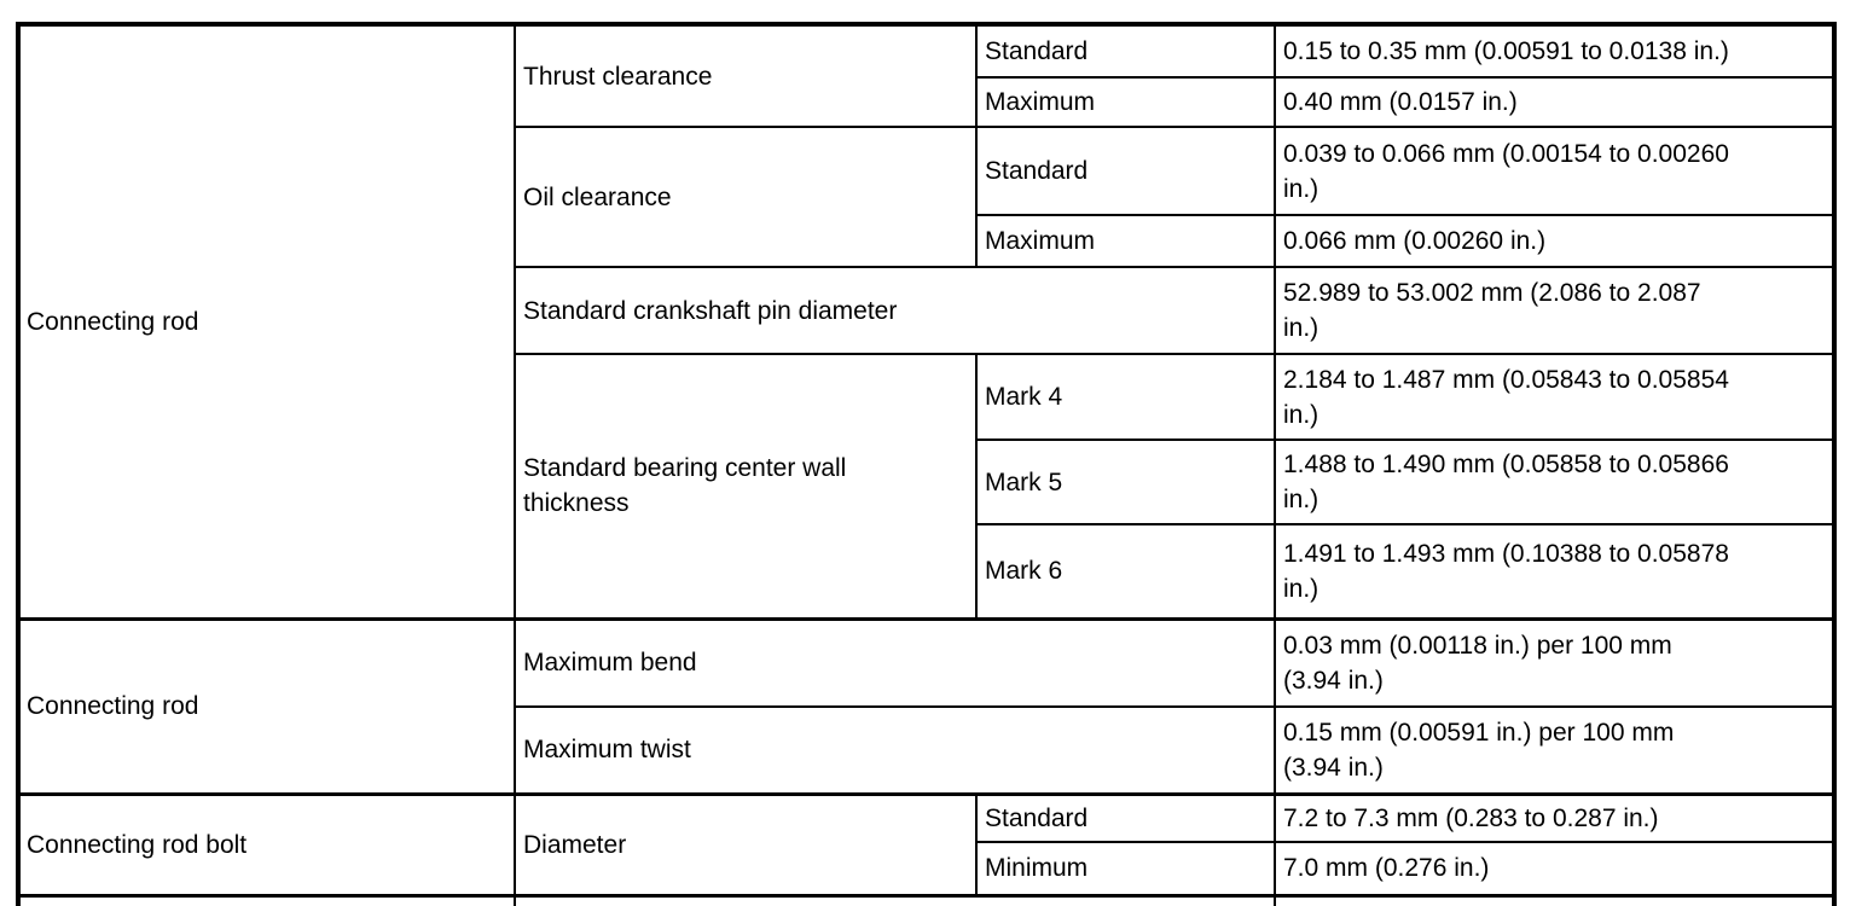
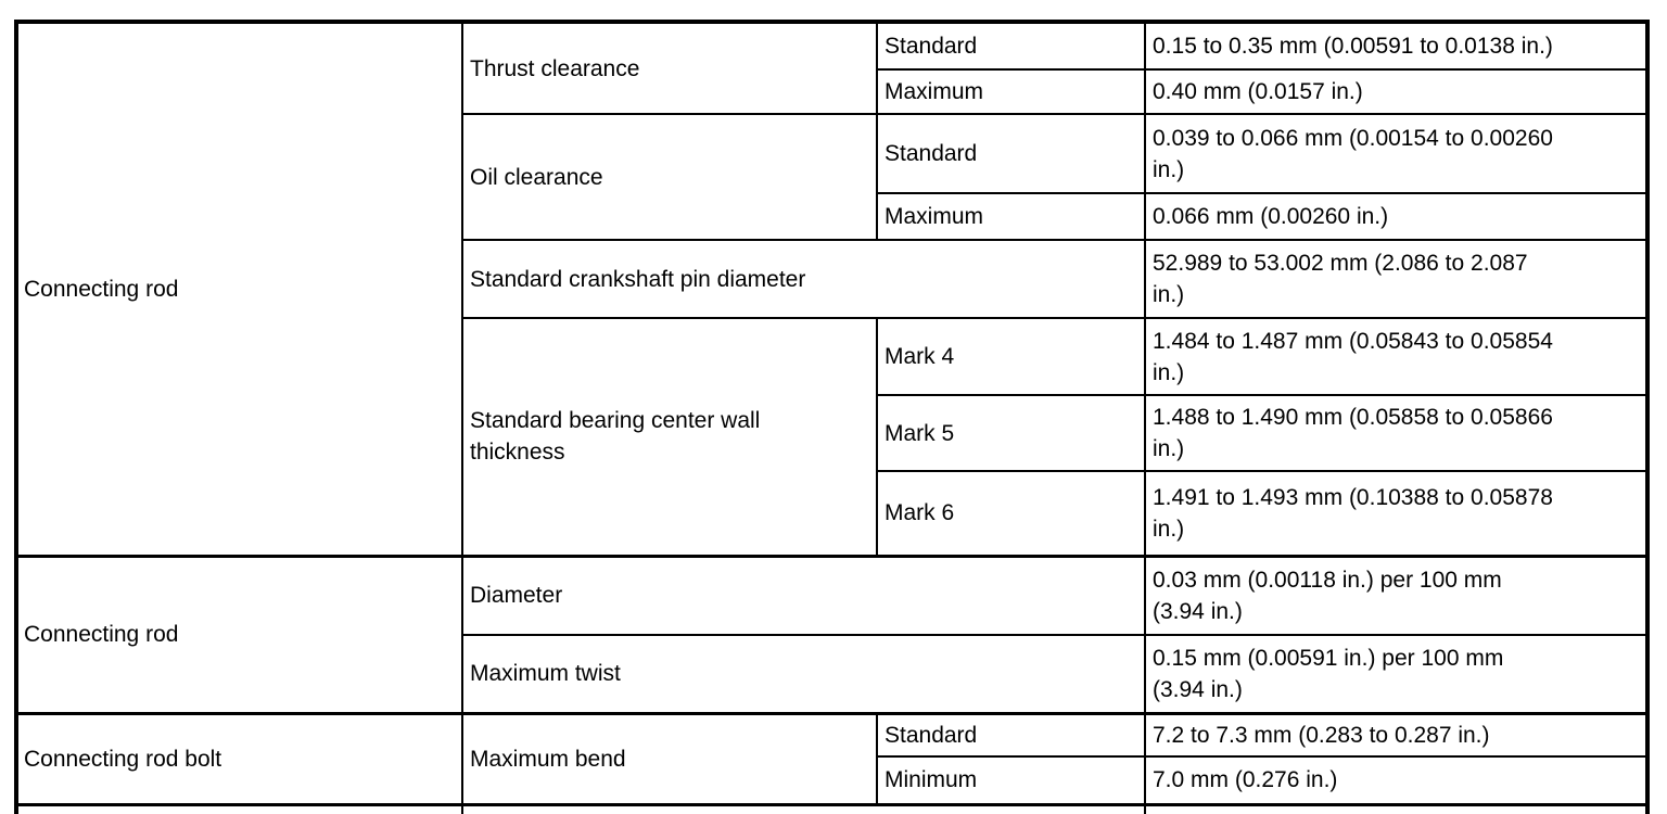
  Connecting rod	Thrust clearance	Standard	0.15 to 0.35 mm (0.00591 to 0.0138 in.)
  Maximum	0.40 mm (0.0157 in.)
  Oil clearance	Standard	0.039 to 0.066 mm (0.00154 to 0.00260 in.)
  Maximum	0.066 mm (0.00260 in.)
  Standard crankshaft pin diameter	52.989 to 53.002 mm (2.086 to 2.087 in.)
- Standard bearing center wall thickness	Mark 4	2.184 to 1.487 mm (0.05843 to 0.05854 in.)
+ Standard bearing center wall thickness	Mark 4	1.484 to 1.487 mm (0.05843 to 0.05854 in.)
  Mark 5	1.488 to 1.490 mm (0.05858 to 0.05866 in.)
  Mark 6	1.491 to 1.493 mm (0.10388 to 0.05878 in.)
- Connecting rod	Maximum bend	0.03 mm (0.00118 in.) per 100 mm (3.94 in.)
+ Connecting rod	Diameter	0.03 mm (0.00118 in.) per 100 mm (3.94 in.)
  Maximum twist	0.15 mm (0.00591 in.) per 100 mm (3.94 in.)
- Connecting rod bolt	Diameter	Standard	7.2 to 7.3 mm (0.283 to 0.287 in.)
+ Connecting rod bolt	Maximum bend	Standard	7.2 to 7.3 mm (0.283 to 0.287 in.)
  Minimum	7.0 mm (0.276 in.)
